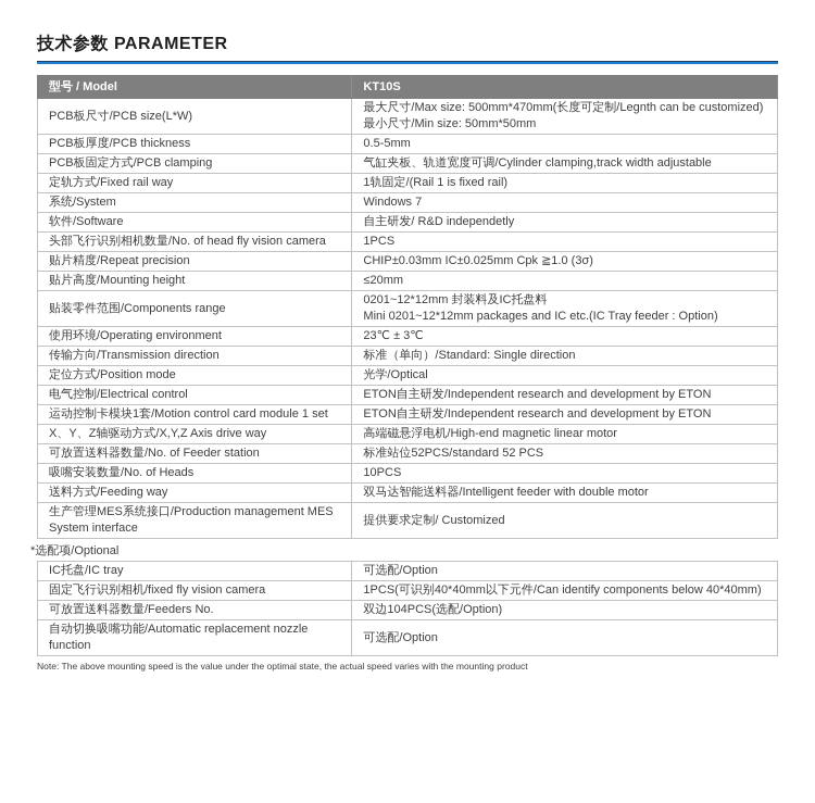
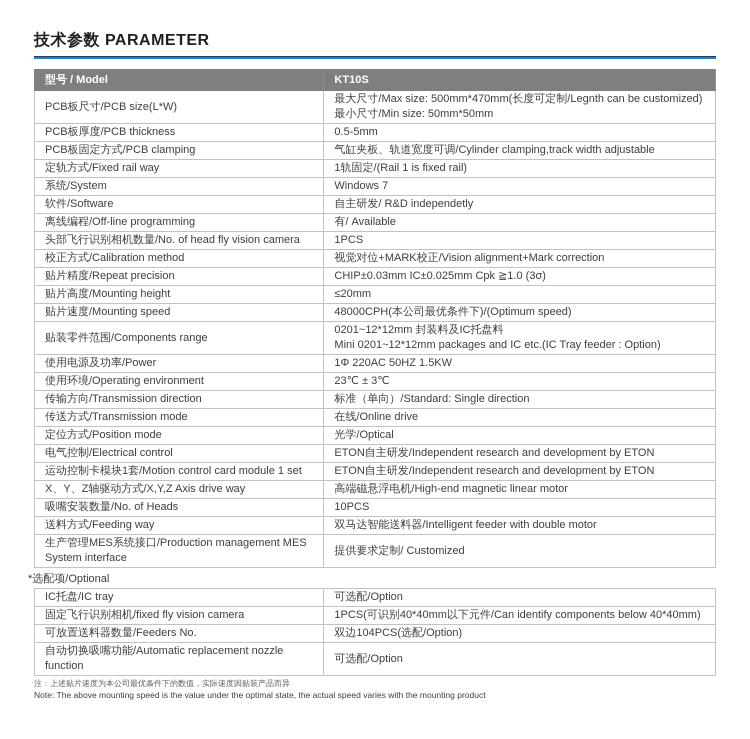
  技术参数 PARAMETER
  型号 / Model	KT10S
  PCB板尺寸/PCB size(L*W)	最大尺寸/Max size: 500mm*470mm(长度可定制/Legnth can be customized)最小尺寸/Min size: 50mm*50mm
  PCB板厚度/PCB thickness	0.5-5mm
  PCB板固定方式/PCB clamping	气缸夹板、轨道宽度可调/Cylinder clamping,track width adjustable
  定轨方式/Fixed rail way	1轨固定/(Rail 1 is fixed rail)
  系统/System	Windows 7
  软件/Software	自主研发/ R&D independetly
+ 离线编程/Off-line programming	有/ Available
  头部飞行识别相机数量/No. of head fly vision camera	1PCS
+ 校正方式/Calibration method	视觉对位+MARK校正/Vision alignment+Mark correction
  贴片精度/Repeat precision	CHIP±0.03mm IC±0.025mm Cpk ≧1.0 (3σ)
  贴片高度/Mounting height	≤20mm
+ 贴片速度/Mounting speed	48000CPH(本公司最优条件下)/(Optimum speed)
  贴装零件范围/Components range	0201~12*12mm 封装料及IC托盘料Mini 0201~12*12mm packages and IC etc.(IC Tray feeder : Option)
+ 使用电源及功率/Power	1Φ 220AC 50HZ 1.5KW
  使用环境/Operating environment	23℃ ± 3℃
  传输方向/Transmission direction	标准（单向）/Standard: Single direction
+ 传送方式/Transmission mode	在线/Online drive
  定位方式/Position mode	光学/Optical
  电气控制/Electrical control	ETON自主研发/Independent research and development by ETON
  运动控制卡模块1套/Motion control card module 1 set	ETON自主研发/Independent research and development by ETON
  X、Y、Z轴驱动方式/X,Y,Z Axis drive way	高端磁悬浮电机/High-end magnetic linear motor
- 可放置送料器数量/No. of Feeder station	标准站位52PCS/standard 52 PCS
  吸嘴安装数量/No. of Heads	10PCS
  送料方式/Feeding way	双马达智能送料器/Intelligent feeder with double motor
  生产管理MES系统接口/Production management MESSystem interface	提供要求定制/ Customized
  *选配项/Optional
  IC托盘/IC tray	可选配/Option
  固定飞行识别相机/fixed fly vision camera	1PCS(可识别40*40mm以下元件/Can identify components below 40*40mm)
  可放置送料器数量/Feeders No.	双边104PCS(选配/Option)
  自动切换吸嘴功能/Automatic replacement nozzle function	可选配/Option
+ 注：上述贴片速度为本公司最优条件下的数值，实际速度因贴装产品而异
  Note: The above mounting speed is the value under the optimal state, the actual speed varies with the mounting product
